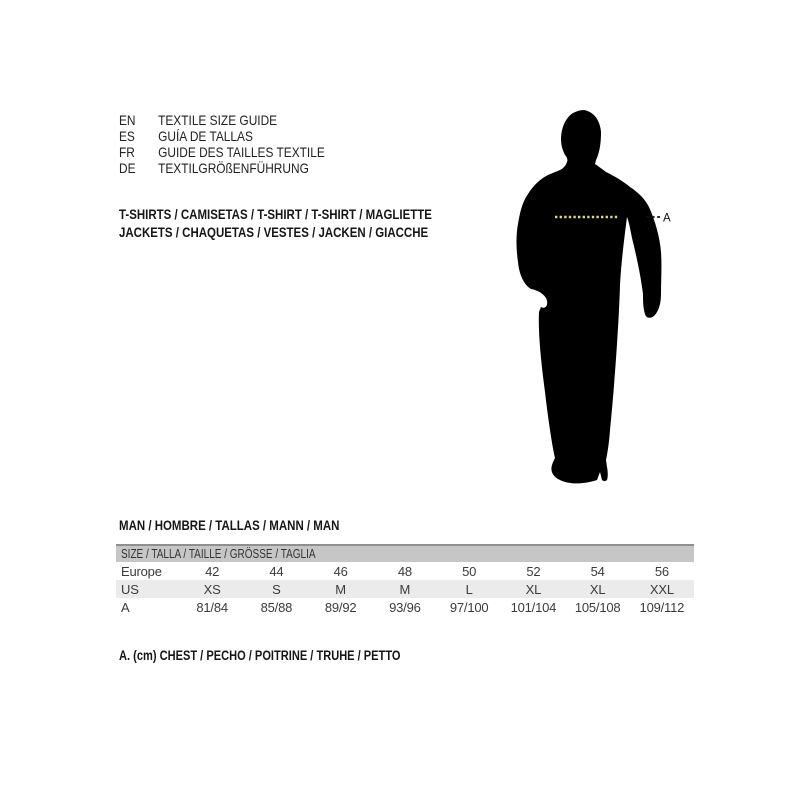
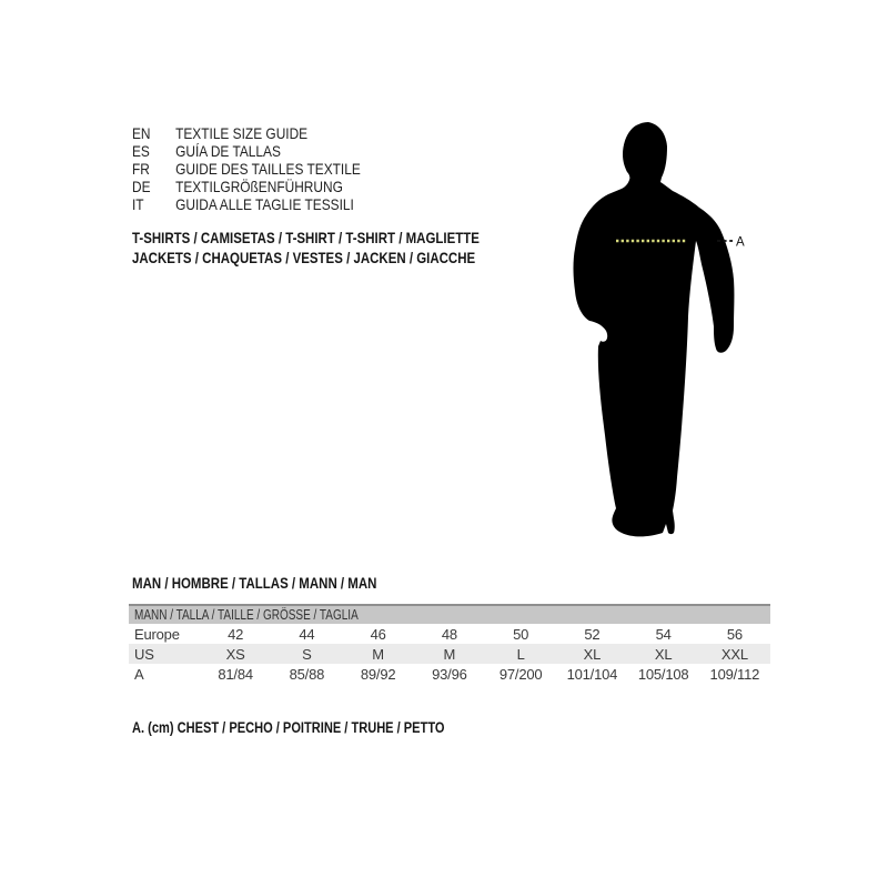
  EN TEXTILE SIZE GUIDE
  ES GUÍA DE TALLAS
  FR GUIDE DES TAILLES TEXTILE
  DE TEXTILGRÖßENFÜHRUNG
+ IT GUIDA ALLE TAGLIE TESSILI
  T-SHIRTS / CAMISETAS / T-SHIRT / T-SHIRT / MAGLIETTE
  JACKETS / CHAQUETAS / VESTES / JACKEN / GIACCHE
  A
  MAN / HOMBRE / TALLAS / MANN / MAN
- SIZE / TALLA / TAILLE / GRÖSSE / TAGLIA
+ MANN / TALLA / TAILLE / GRÖSSE / TAGLIA
  Europe	42	44	46	48	50	52	54	56
  US	XS	S	M	M	L	XL	XL	XXL
- A	81/84	85/88	89/92	93/96	97/100	101/104	105/108	109/112
+ A	81/84	85/88	89/92	93/96	97/200	101/104	105/108	109/112
  A. (cm) CHEST / PECHO / POITRINE / TRUHE / PETTO
